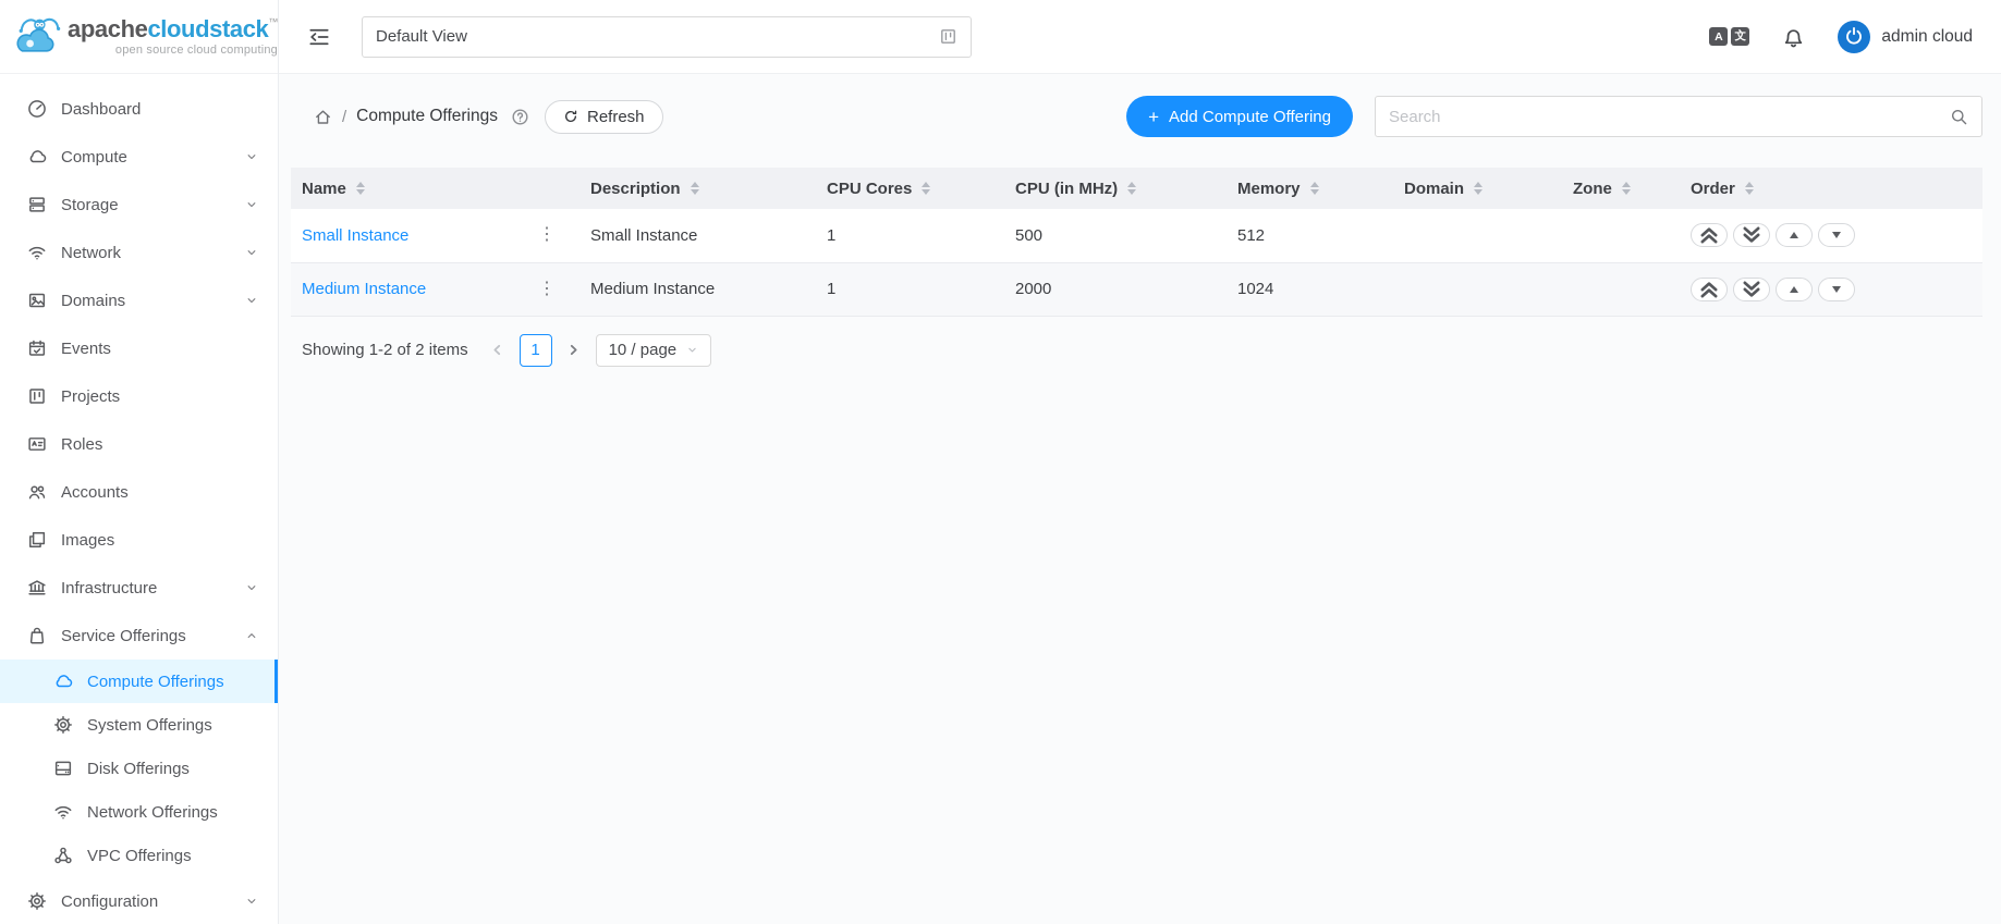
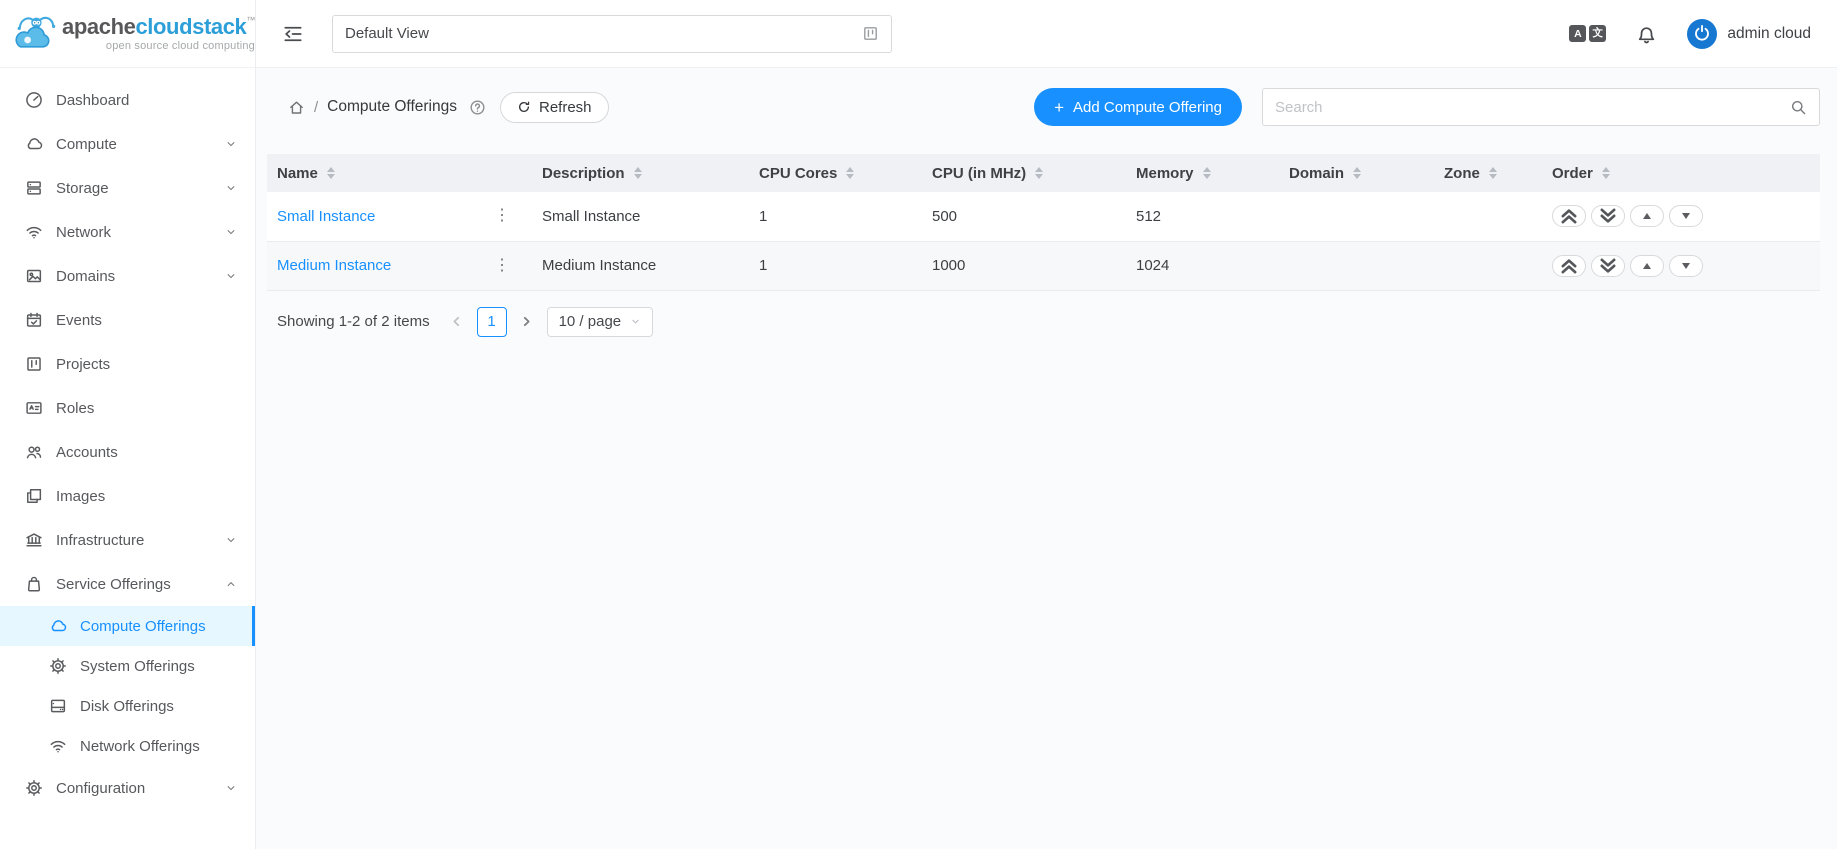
  apachecloudstack™
  open source cloud computing
  Dashboard
  Compute
  Storage
  Network
  Domains
  Events
  Projects
  Roles
  Accounts
  Images
  Infrastructure
  Service Offerings
  Compute Offerings
  System Offerings
  Disk Offerings
  Network Offerings
- VPC Offerings
  Configuration
  Default View
  A
  文
  admin cloud
  /
  Compute Offerings
  Refresh
  +
  Add Compute Offering
  Search
  Name	Description	CPU Cores	CPU (in MHz)	Memory	Domain	Zone	Order
  Small Instance ⋮	Small Instance	1	500	512
- Medium Instance ⋮	Medium Instance	1	2000	1024
+ Medium Instance ⋮	Medium Instance	1	1000	1024
  Showing 1-2 of 2 items
  1
  10 / page
